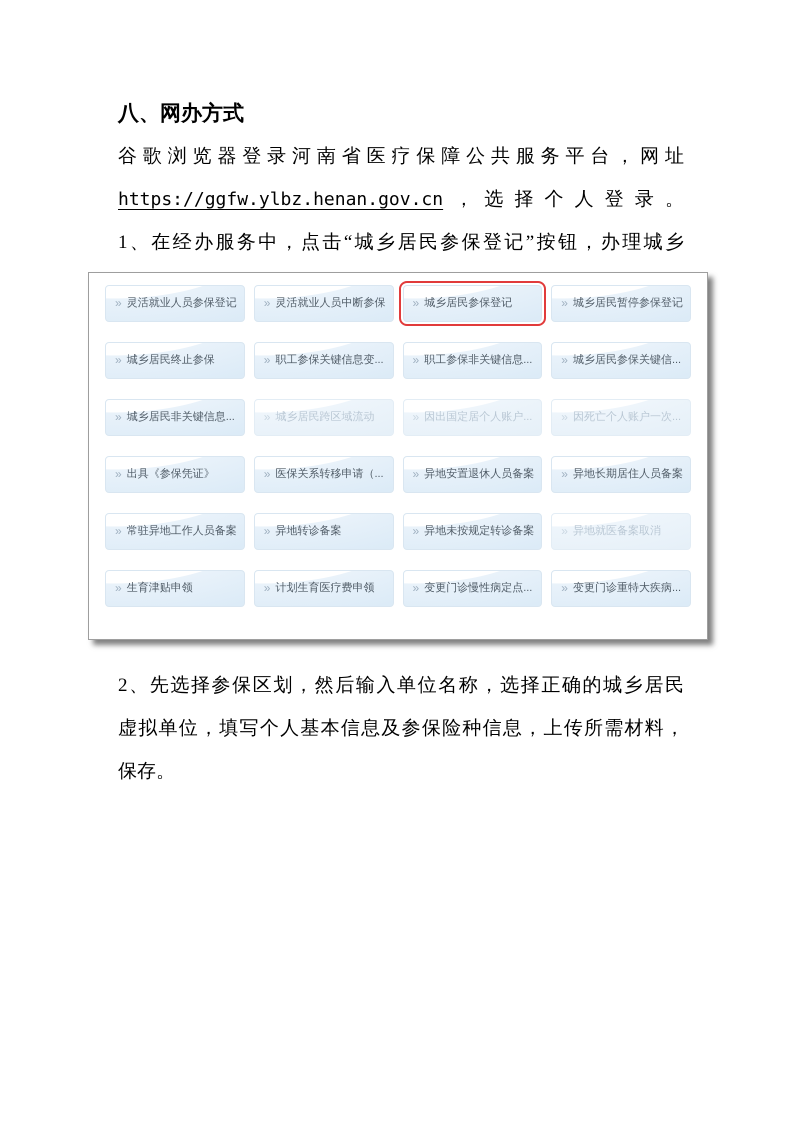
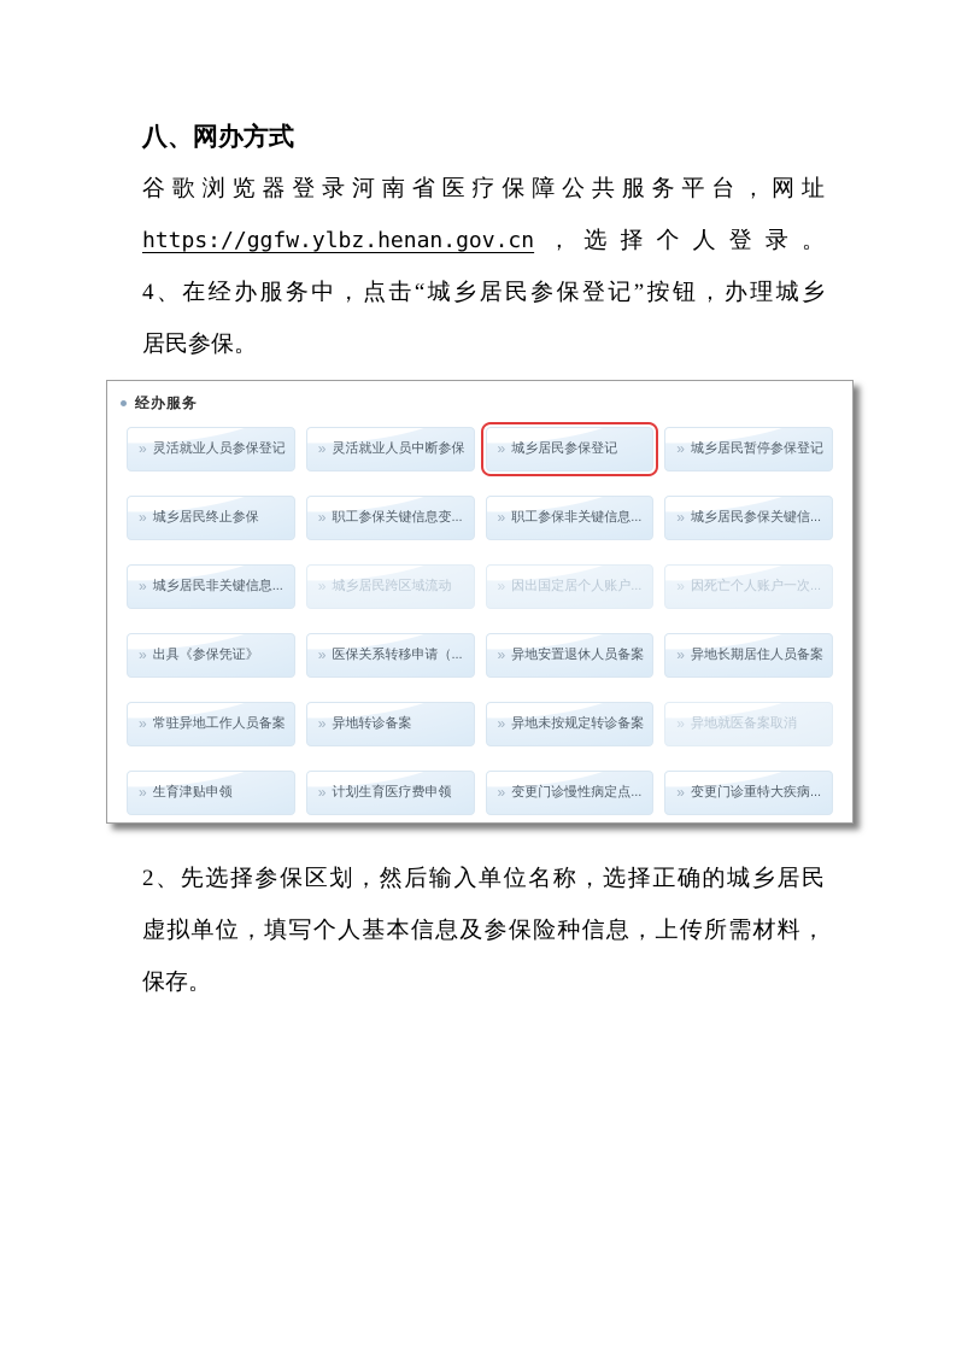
  八、网办方式
  谷歌浏览器登录河南省医疗保障公共服务平台，网址
  https://ggfw.ylbz.henan.gov.cn，选择个人登录。
- 1、在经办服务中，点击“城乡居民参保登记”按钮，办理城乡
+ 4、在经办服务中，点击“城乡居民参保登记”按钮，办理城乡
+ 居民参保。
+ 经办服务
  »
  灵活就业人员参保登记
  »
  灵活就业人员中断参保
  »
  城乡居民参保登记
  »
  城乡居民暂停参保登记
  »
  城乡居民终止参保
  »
  职工参保关键信息变...
  »
  职工参保非关键信息...
  »
  城乡居民参保关键信...
  »
  城乡居民非关键信息...
  »
  城乡居民跨区域流动
  »
  因出国定居个人账户...
  »
  因死亡个人账户一次...
  »
  出具《参保凭证》
  »
  医保关系转移申请（...
  »
  异地安置退休人员备案
  »
  异地长期居住人员备案
  »
  常驻异地工作人员备案
  »
  异地转诊备案
  »
  异地未按规定转诊备案
  »
  异地就医备案取消
  »
  生育津贴申领
  »
  计划生育医疗费申领
  »
  变更门诊慢性病定点...
  »
  变更门诊重特大疾病...
  2、先选择参保区划，然后输入单位名称，选择正确的城乡居民
  虚拟单位，填写个人基本信息及参保险种信息，上传所需材料，
  保存。
